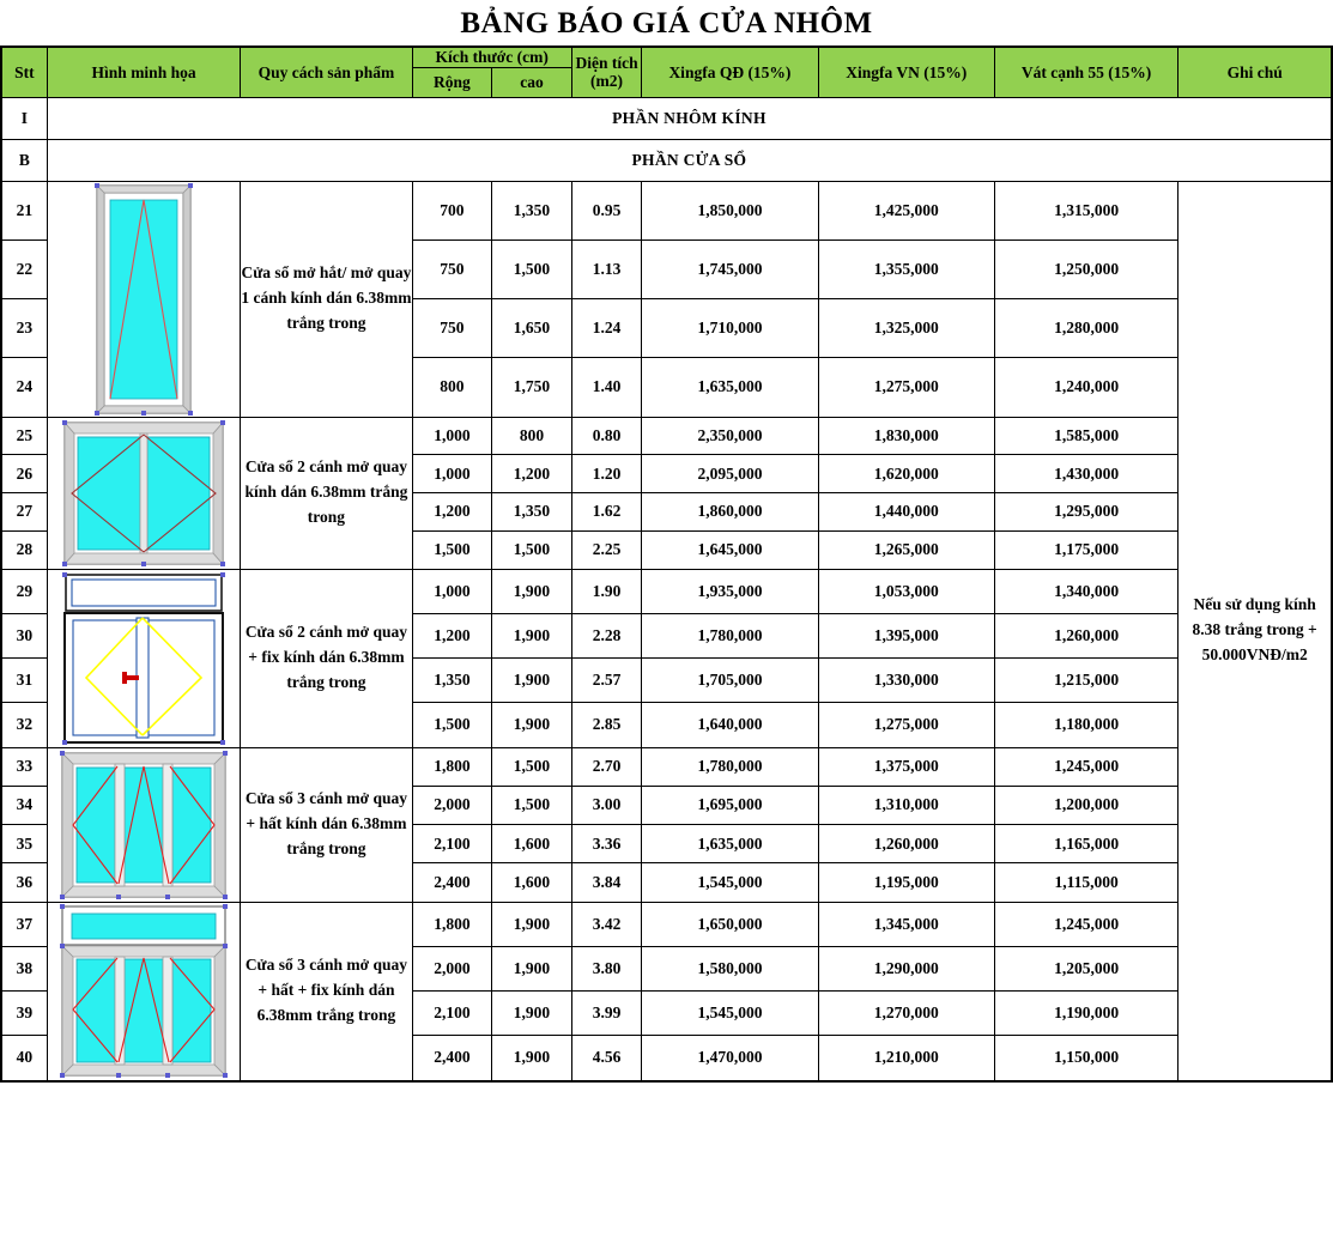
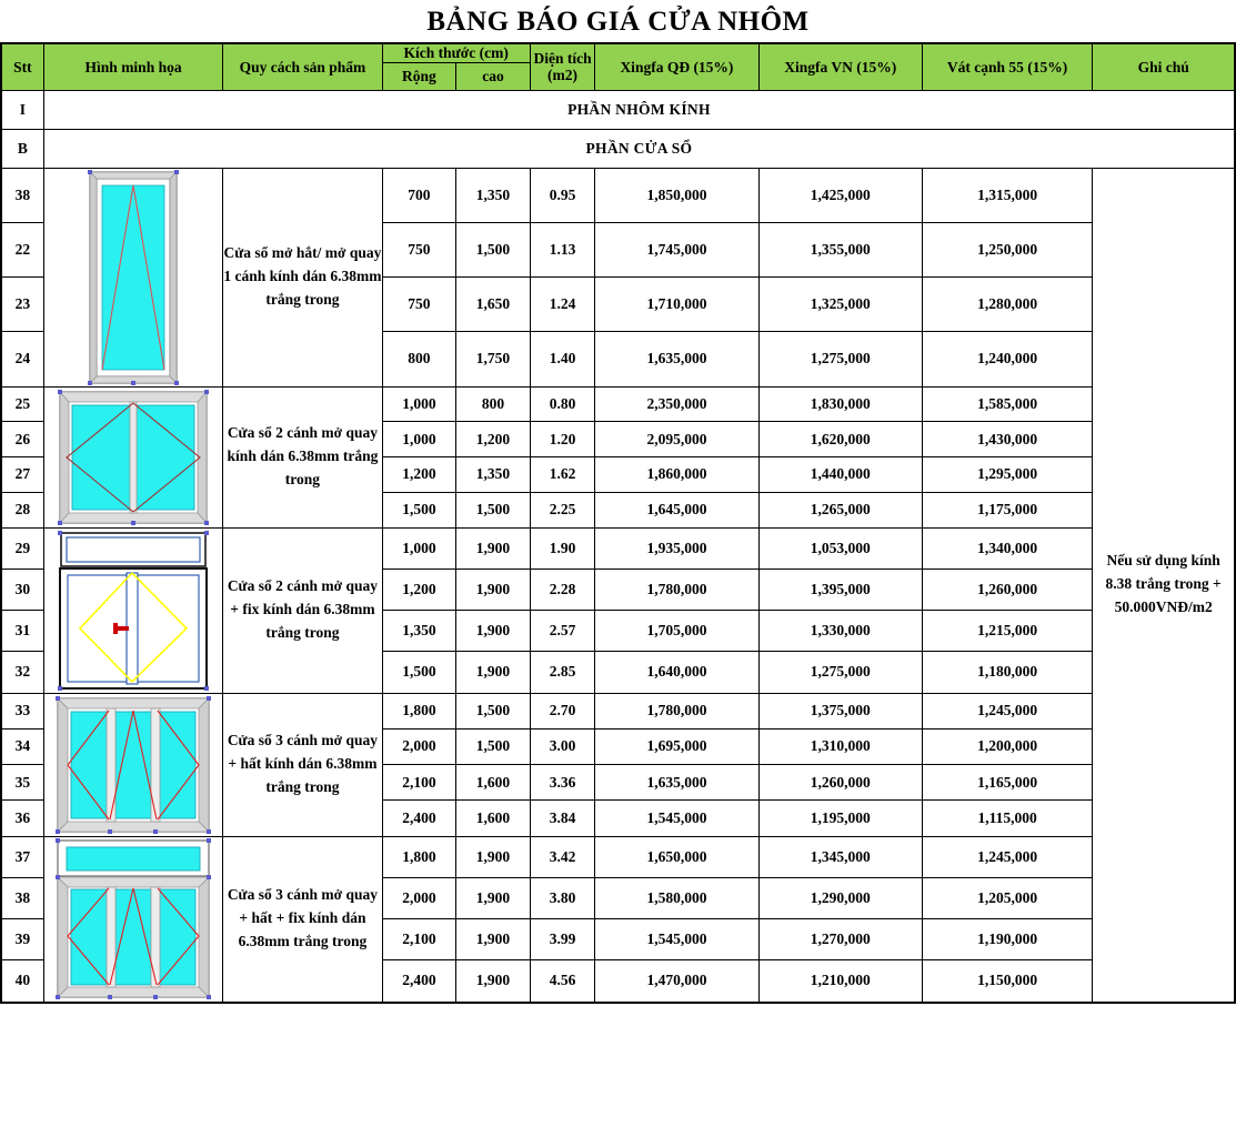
  BẢNG BÁO GIÁ CỬA NHÔM
  Stt	Hình minh họa	Quy cách sản phẩm	Kích thước (cm)	Diện tích (m2)	Xingfa QĐ (15%)	Xingfa VN (15%)	Vát cạnh 55 (15%)	Ghi chú
  Rộng	cao
  I	PHẦN NHÔM KÍNH
  B	PHẦN CỬA SỔ
- 21		Cửa sổ mở hắt/ mở quay 1 cánh kính dán 6.38mm trắng trong	700	1,350	0.95	1,850,000	1,425,000	1,315,000	Nếu sử dụng kính 8.38 trắng trong + 50.000VNĐ/m2
+ 38		Cửa sổ mở hắt/ mở quay 1 cánh kính dán 6.38mm trắng trong	700	1,350	0.95	1,850,000	1,425,000	1,315,000	Nếu sử dụng kính 8.38 trắng trong + 50.000VNĐ/m2
  22	750	1,500	1.13	1,745,000	1,355,000	1,250,000
  23	750	1,650	1.24	1,710,000	1,325,000	1,280,000
  24	800	1,750	1.40	1,635,000	1,275,000	1,240,000
  25		Cửa sổ 2 cánh mở quay kính dán 6.38mm trắng trong	1,000	800	0.80	2,350,000	1,830,000	1,585,000
  26	1,000	1,200	1.20	2,095,000	1,620,000	1,430,000
  27	1,200	1,350	1.62	1,860,000	1,440,000	1,295,000
  28	1,500	1,500	2.25	1,645,000	1,265,000	1,175,000
  29		Cửa sổ 2 cánh mở quay + fix kính dán 6.38mm trắng trong	1,000	1,900	1.90	1,935,000	1,053,000	1,340,000
  30	1,200	1,900	2.28	1,780,000	1,395,000	1,260,000
  31	1,350	1,900	2.57	1,705,000	1,330,000	1,215,000
  32	1,500	1,900	2.85	1,640,000	1,275,000	1,180,000
  33		Cửa sổ 3 cánh mở quay + hất kính dán 6.38mm trắng trong	1,800	1,500	2.70	1,780,000	1,375,000	1,245,000
  34	2,000	1,500	3.00	1,695,000	1,310,000	1,200,000
  35	2,100	1,600	3.36	1,635,000	1,260,000	1,165,000
  36	2,400	1,600	3.84	1,545,000	1,195,000	1,115,000
  37		Cửa sổ 3 cánh mở quay + hất + fix kính dán 6.38mm trắng trong	1,800	1,900	3.42	1,650,000	1,345,000	1,245,000
  38	2,000	1,900	3.80	1,580,000	1,290,000	1,205,000
  39	2,100	1,900	3.99	1,545,000	1,270,000	1,190,000
  40	2,400	1,900	4.56	1,470,000	1,210,000	1,150,000
